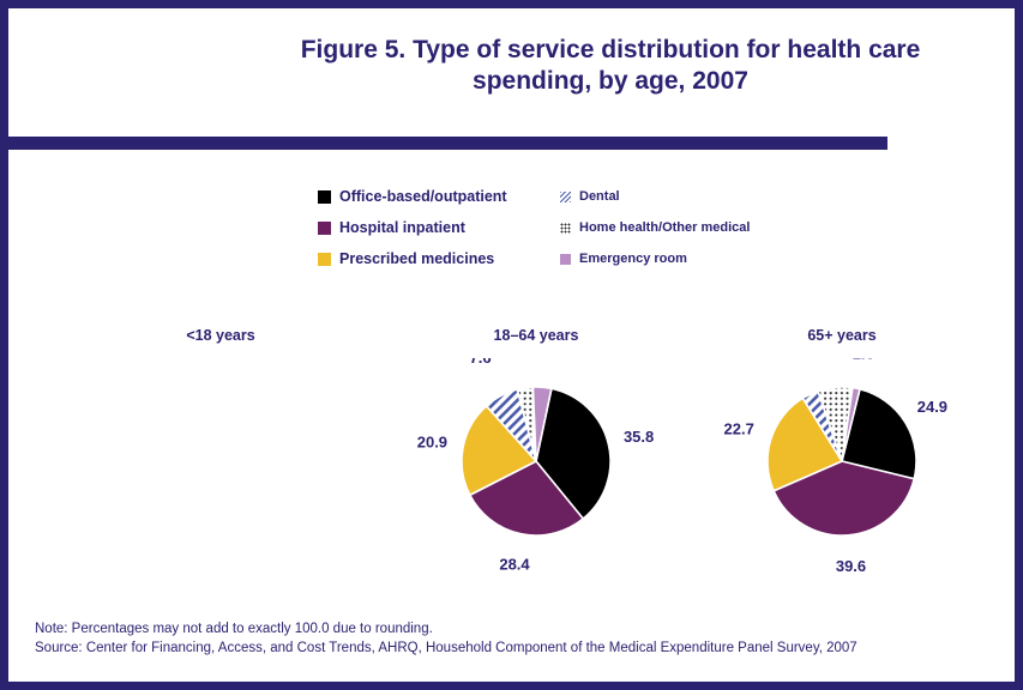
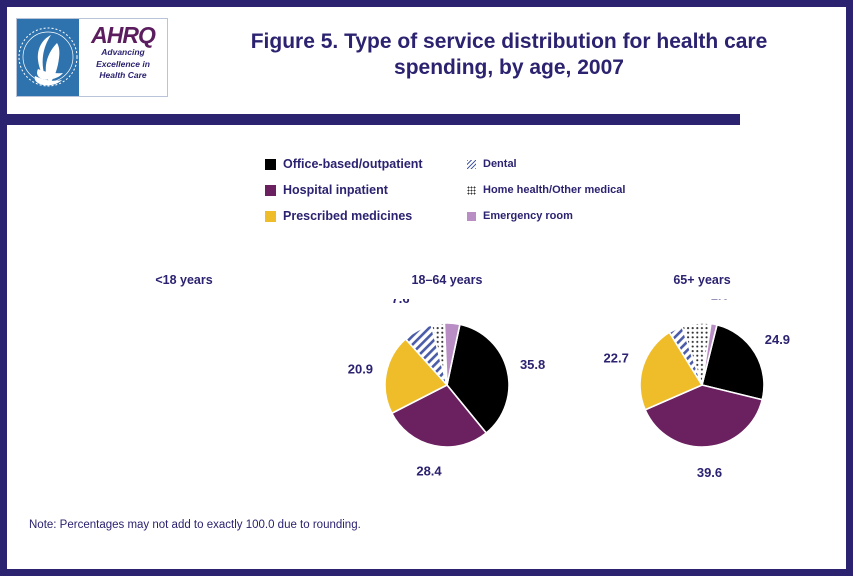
+ AHRQ
+ Advancing
+ Excellence in
+ Health Care
  Figure 5. Type of service distribution for health care
  spending, by age, 2007
  Office-based/outpatient
  Hospital inpatient
  Prescribed medicines
  Dental
  Home health/Other medical
  Emergency room
  <18 years
  18–64 years
  35.8
  28.4
  20.9
  7.6
  65+ years
  24.9
  39.6
  22.7
  Note: Percentages may not add to exactly 100.0 due to rounding.
- Source: Center for Financing, Access, and Cost Trends, AHRQ, Household Component of the Medical Expenditure Panel Survey, 2007
